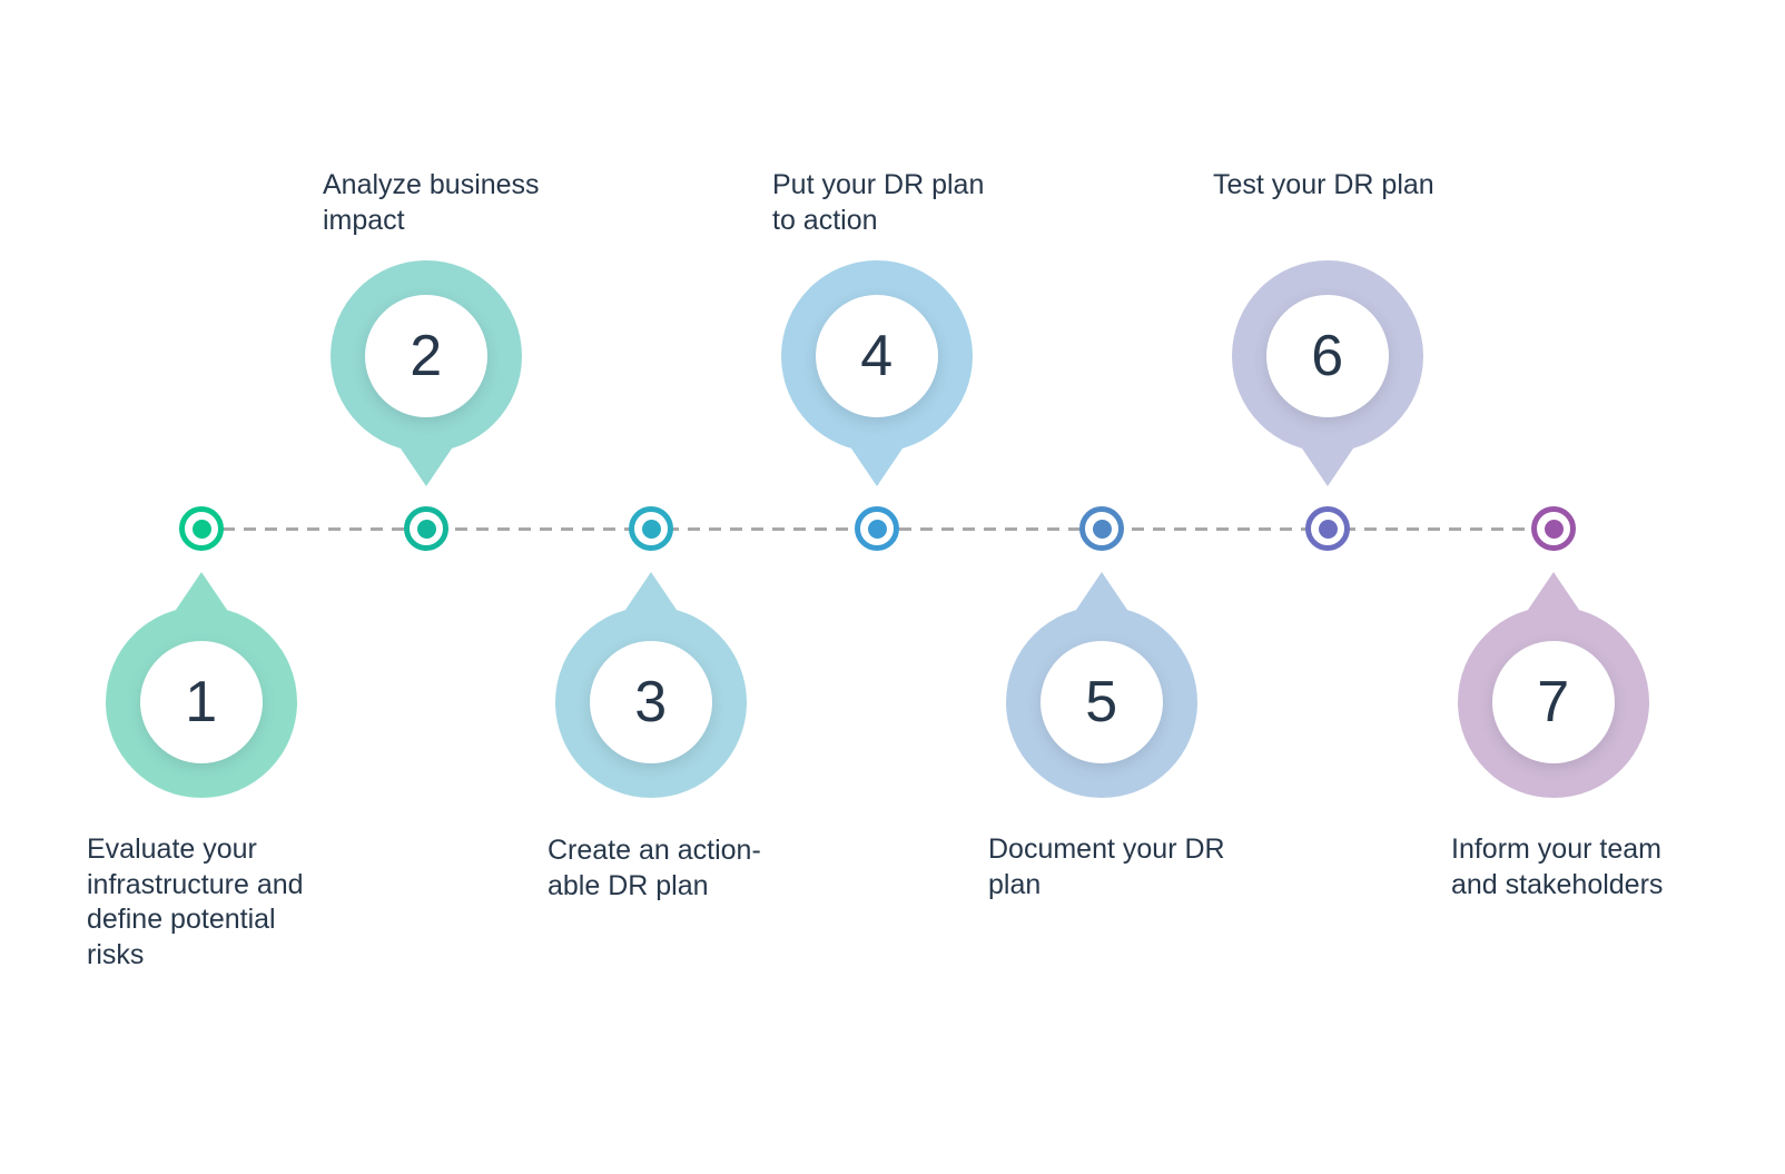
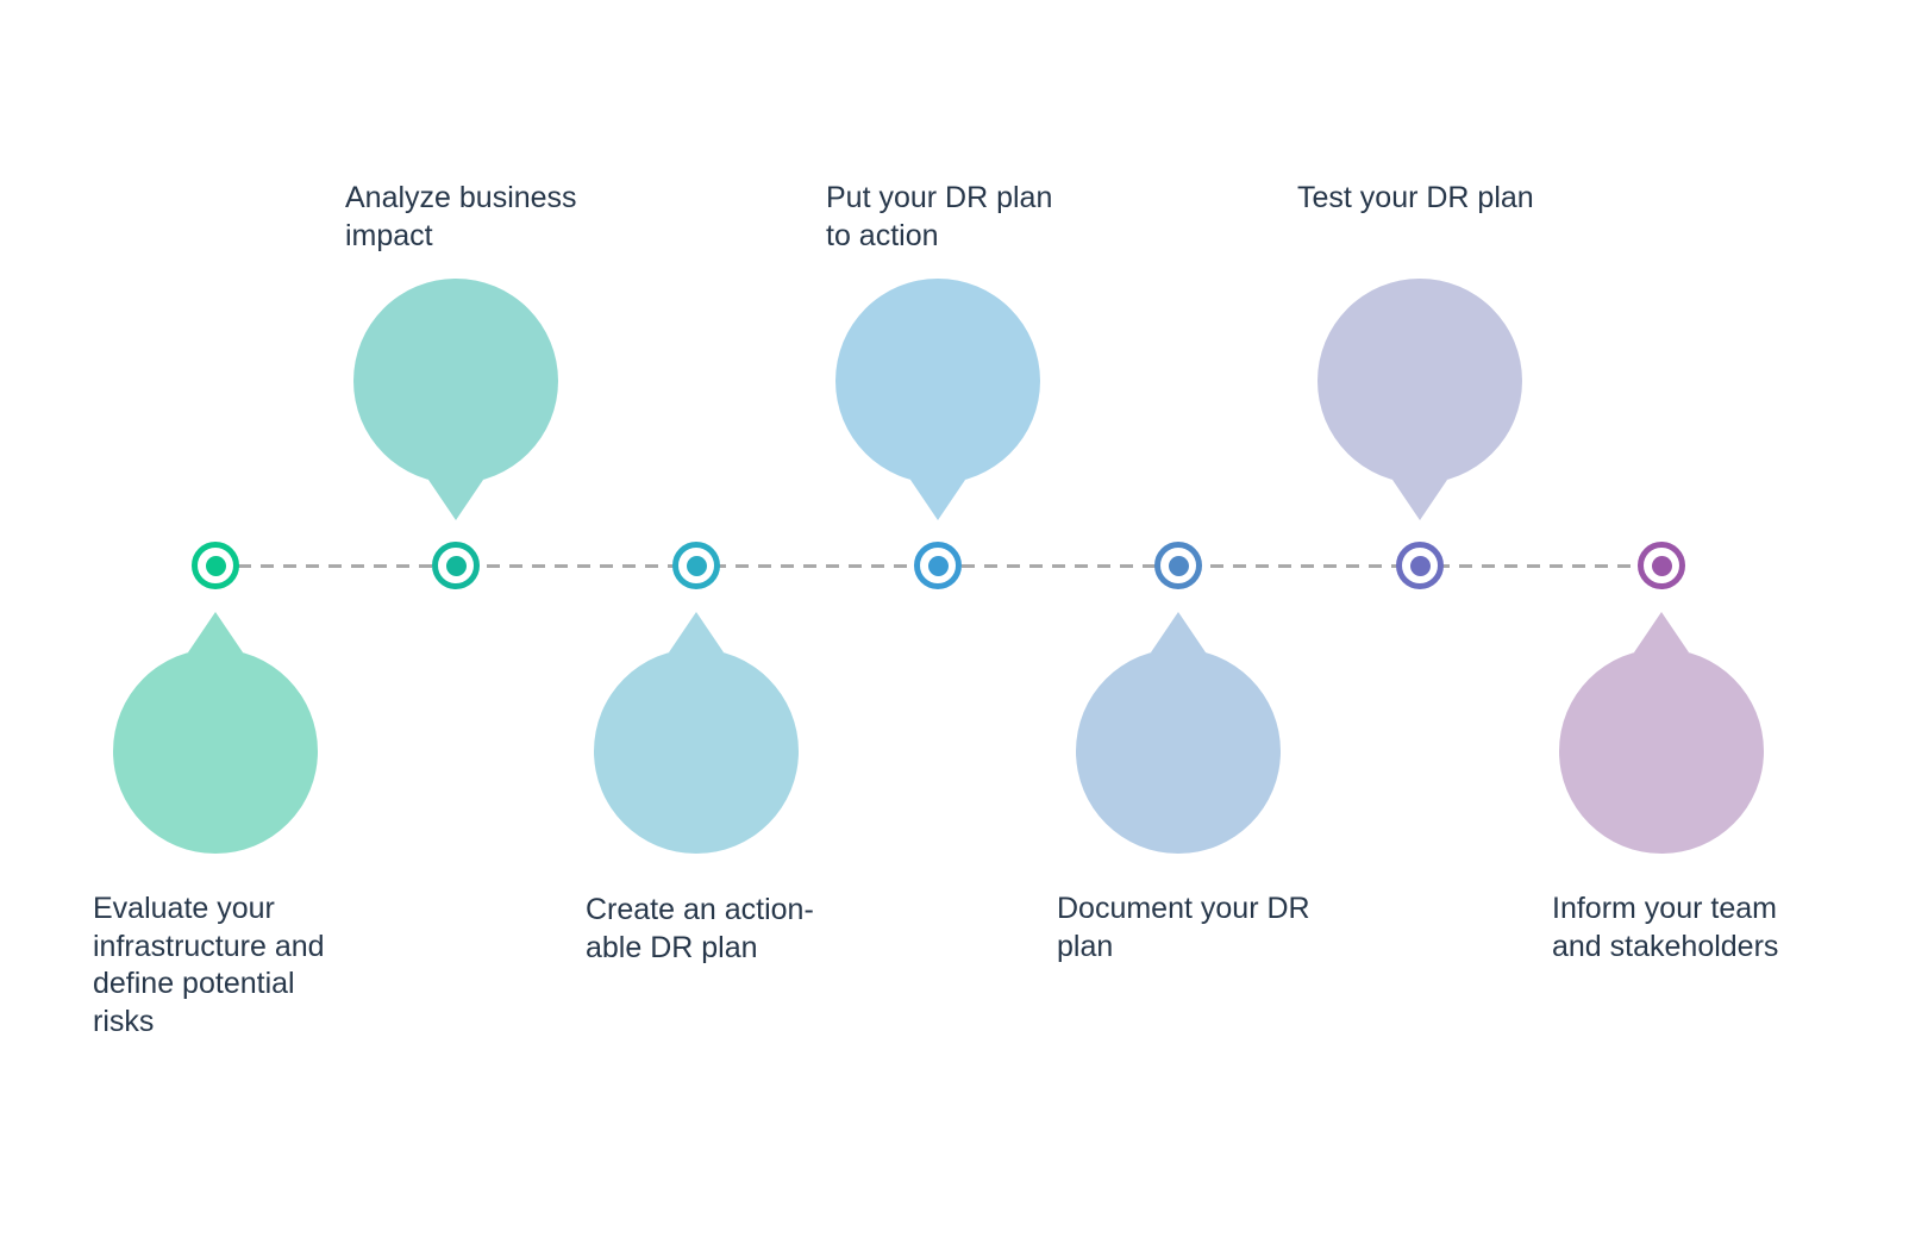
- 1
- 2
- 3
- 4
- 5
- 6
- 7
  Evaluate your
  infrastructure and
  define potential
  risks
  Analyze business
  impact
  Create an action-
  able DR plan
  Put your DR plan
  to action
  Document your DR
  plan
  Test your DR plan
  Inform your team
  and stakeholders
